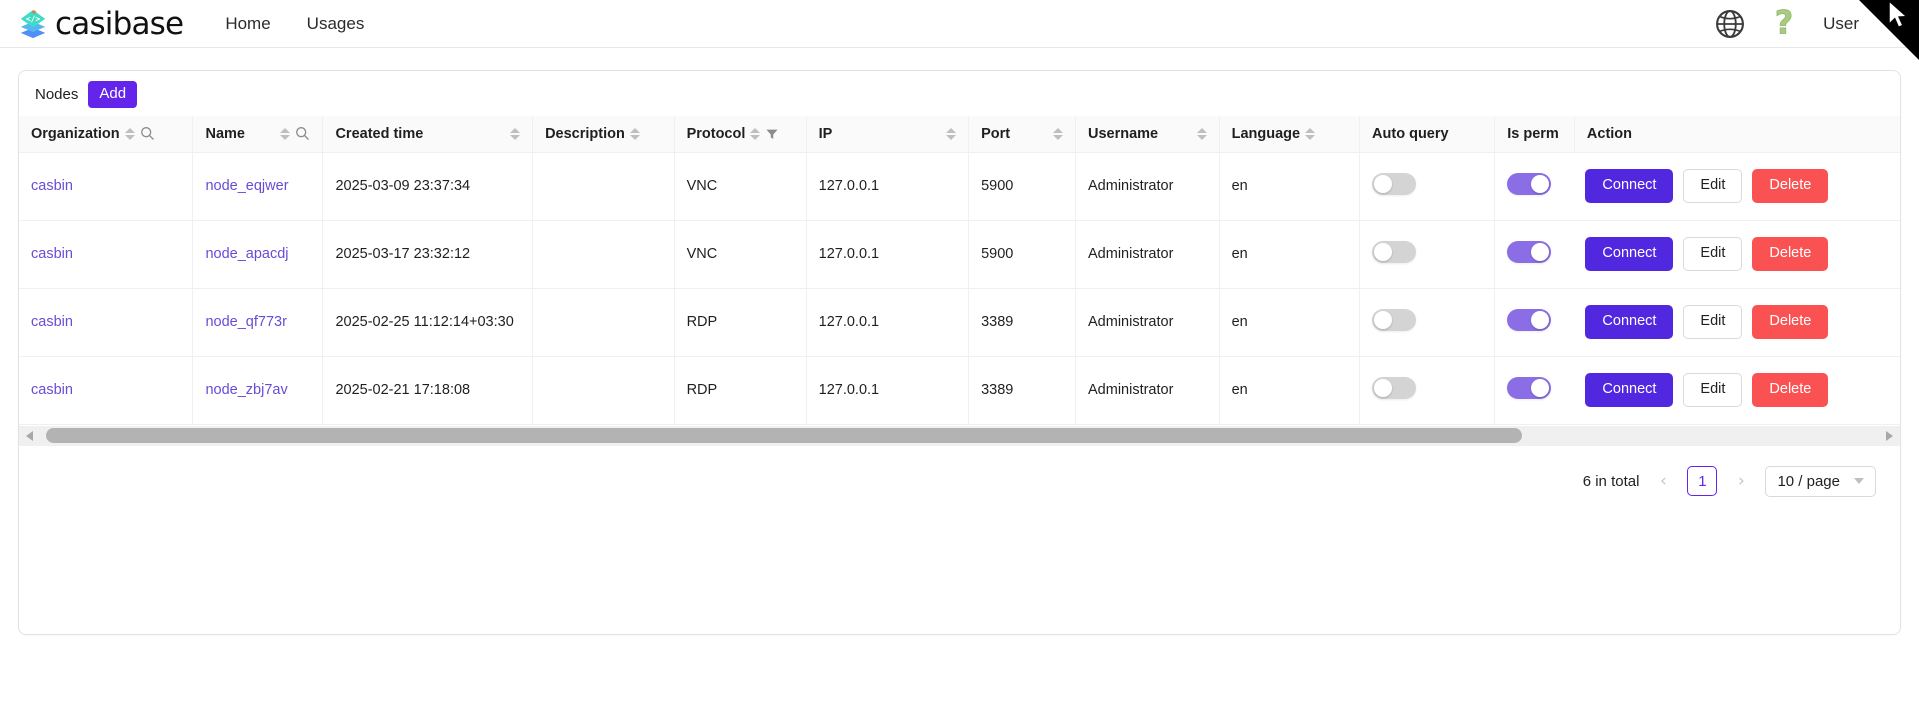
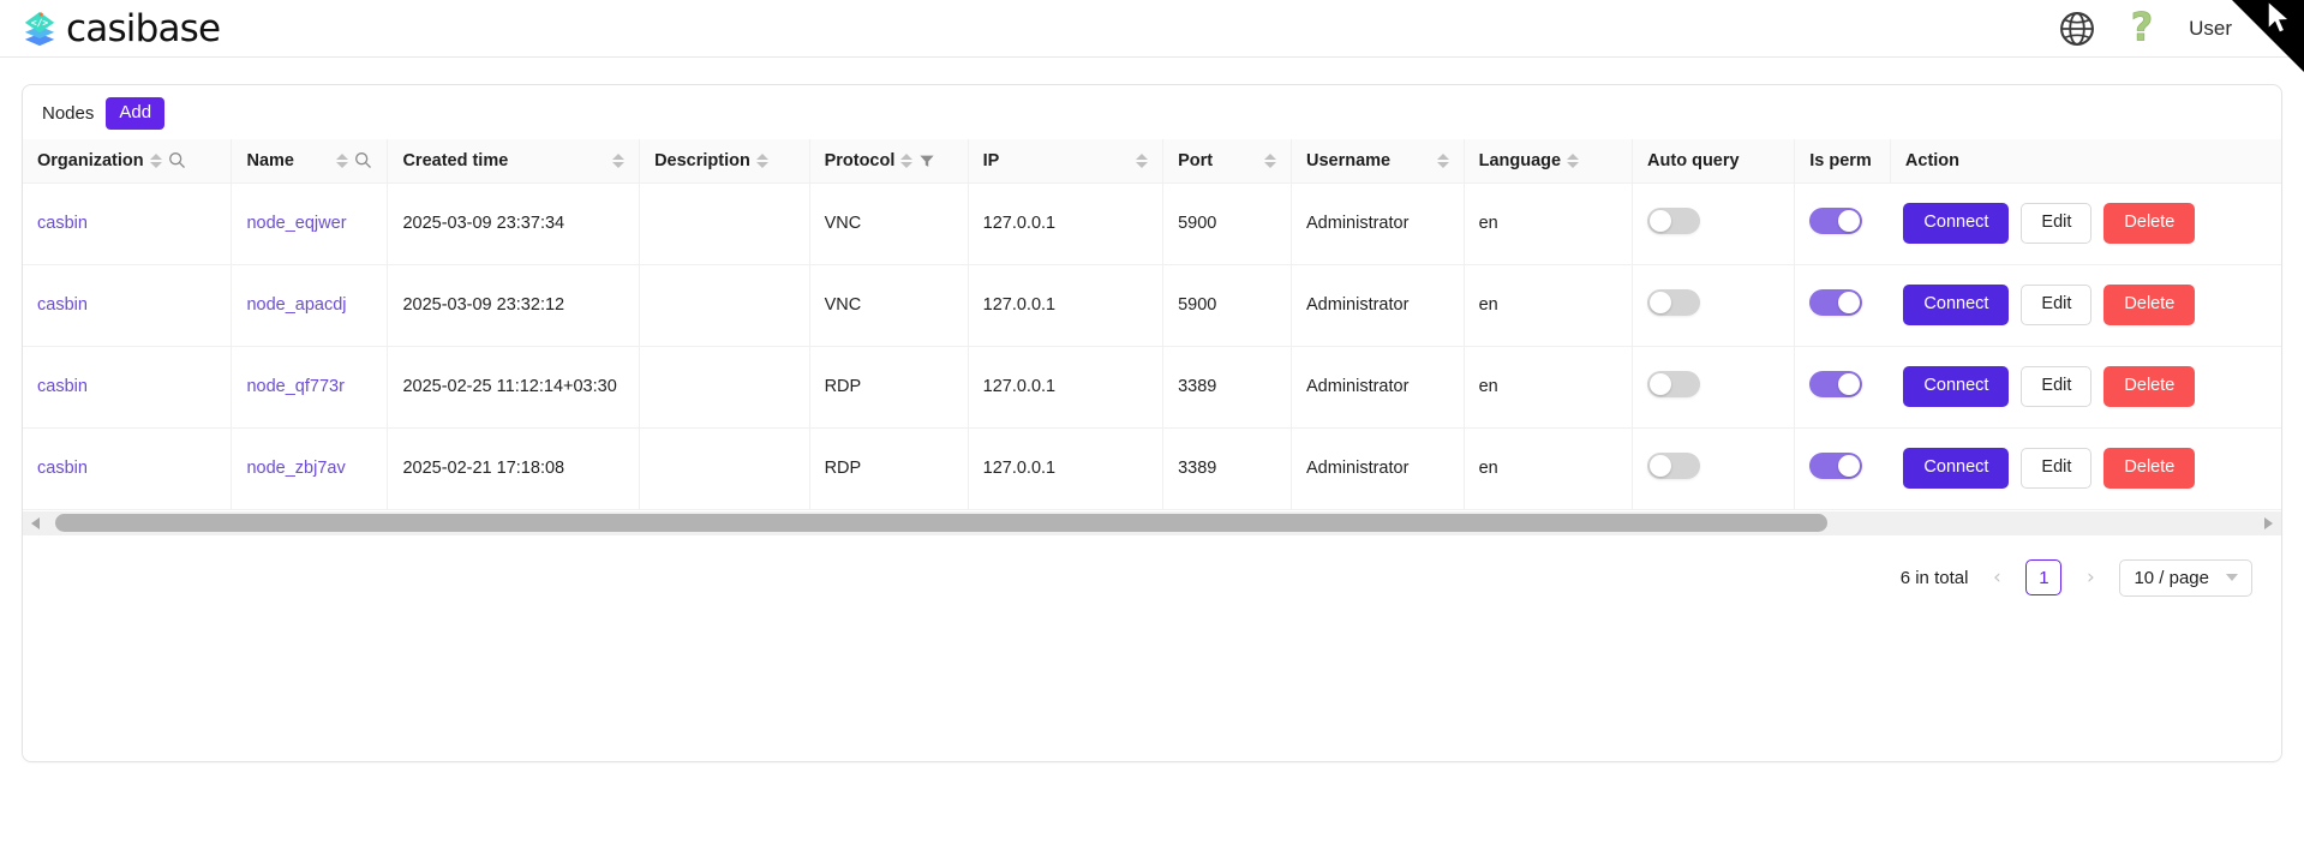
  </>
  casibase
- Home
- Usages
  ?
  User
  Nodes
  Add
  Organization	Name	Created time	Description	Protocol	IP	Port	Username	Language	Auto query	Is perm	Action
  casbin	node_eqjwer	2025-03-09 23:37:34		VNC	127.0.0.1	5900	Administrator	en			Connect Edit Delete
- casbin	node_apacdj	2025-03-17 23:32:12		VNC	127.0.0.1	5900	Administrator	en			Connect Edit Delete
+ casbin	node_apacdj	2025-03-09 23:32:12		VNC	127.0.0.1	5900	Administrator	en			Connect Edit Delete
  casbin	node_qf773r	2025-02-25 11:12:14+03:30		RDP	127.0.0.1	3389	Administrator	en			Connect Edit Delete
  casbin	node_zbj7av	2025-02-21 17:18:08		RDP	127.0.0.1	3389	Administrator	en			Connect Edit Delete
  6 in total
  ‹
  1
  ›
  10 / page
